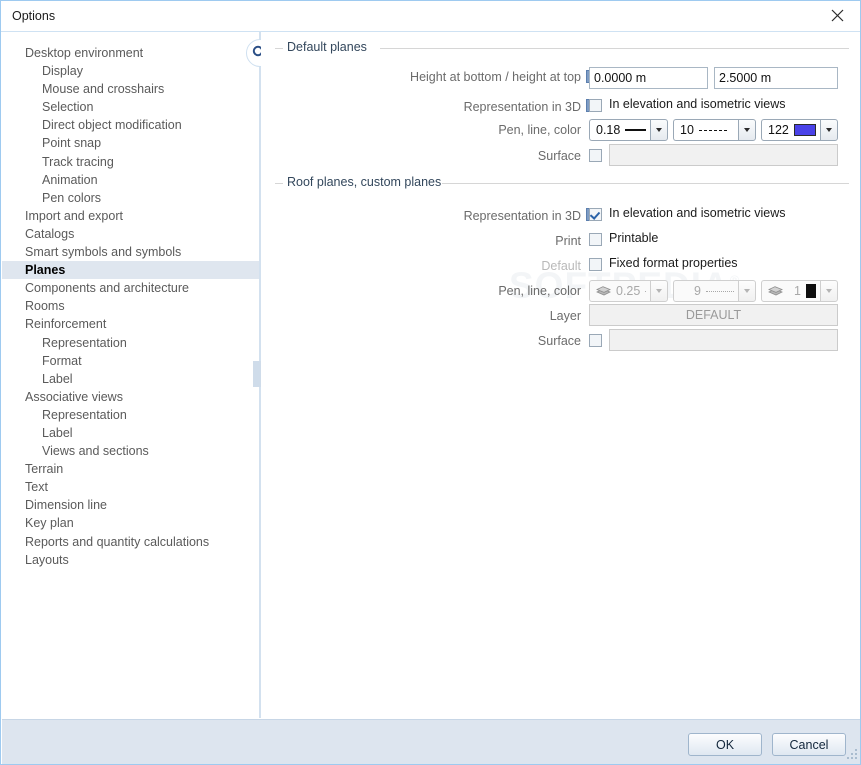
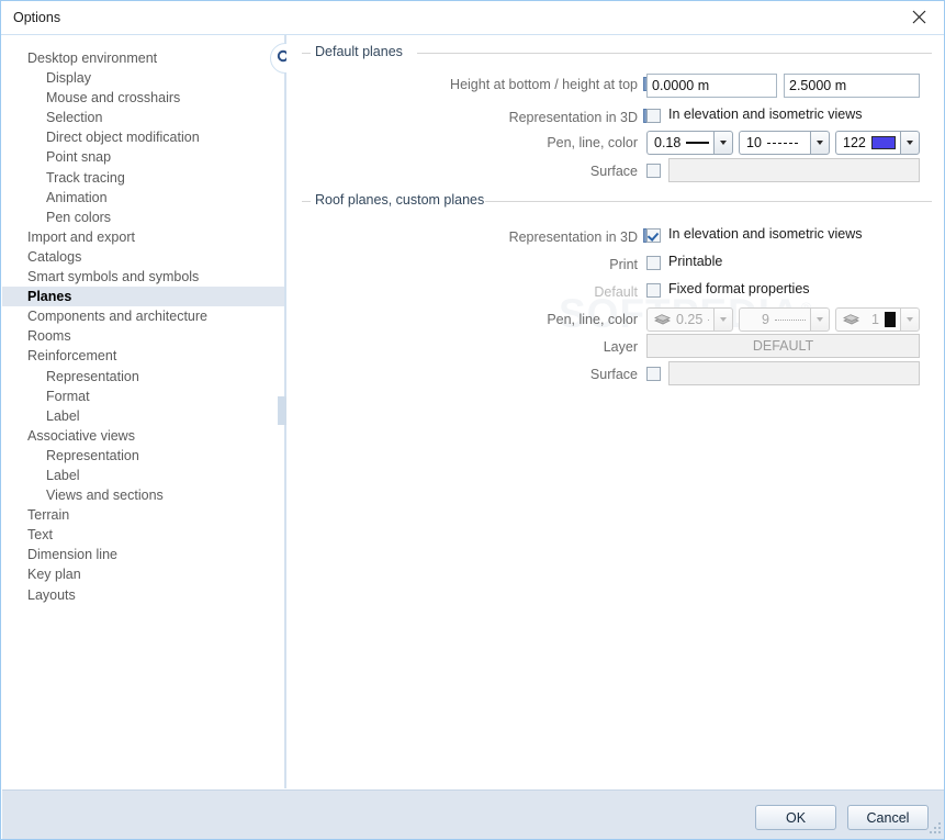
  Options
  Desktop environment
  Display
  Mouse and crosshairs
  Selection
  Direct object modification
  Point snap
  Track tracing
  Animation
  Pen colors
  Import and export
  Catalogs
  Smart symbols and symbols
  Planes
  Components and architecture
  Rooms
  Reinforcement
  Representation
  Format
  Label
  Associative views
  Representation
  Label
  Views and sections
  Terrain
  Text
  Dimension line
  Key plan
- Reports and quantity calculations
  Layouts
  Default planes
  Height at bottom / height at top
  0.0000 m
  2.5000 m
  Representation in 3D
  In elevation and isometric views
  Pen, line, color
  0.18
  10
  122
  Surface
  Roof planes, custom planes
  Representation in 3D
  In elevation and isometric views
  Print
  Printable
  Default
  Fixed format properties
  Pen, line, color
  0.25
  9
  1
  Layer
  DEFAULT
  Surface
  OK
  Cancel
